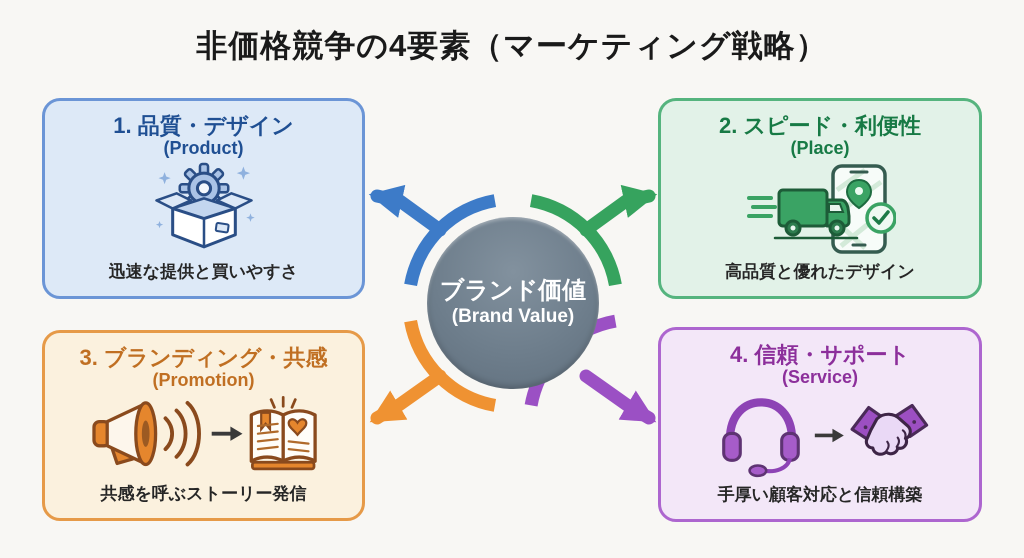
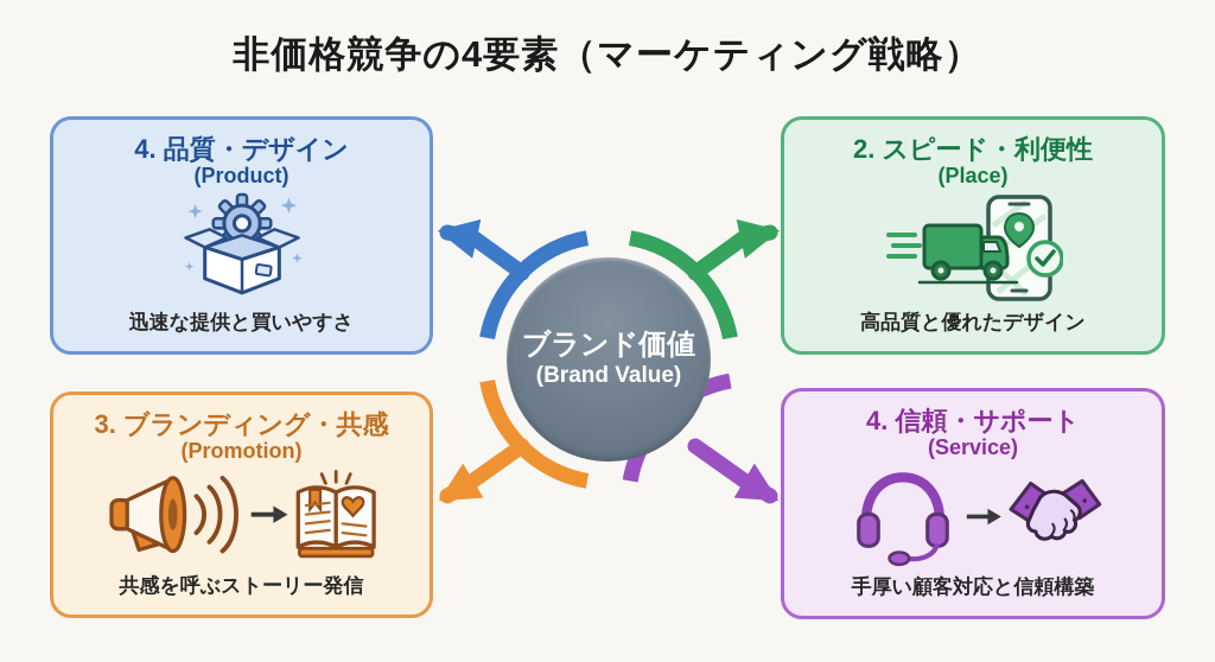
  非価格競争の4要素（マーケティング戦略）
  ブランド価値
  (Brand Value)
- 1. 品質・デザイン
+ 4. 品質・デザイン
  (Product)
  迅速な提供と買いやすさ
  2. スピード・利便性
  (Place)
  高品質と優れたデザイン
  3. ブランディング・共感
  (Promotion)
  共感を呼ぶストーリー発信
  4. 信頼・サポート
  (Service)
  手厚い顧客対応と信頼構築
